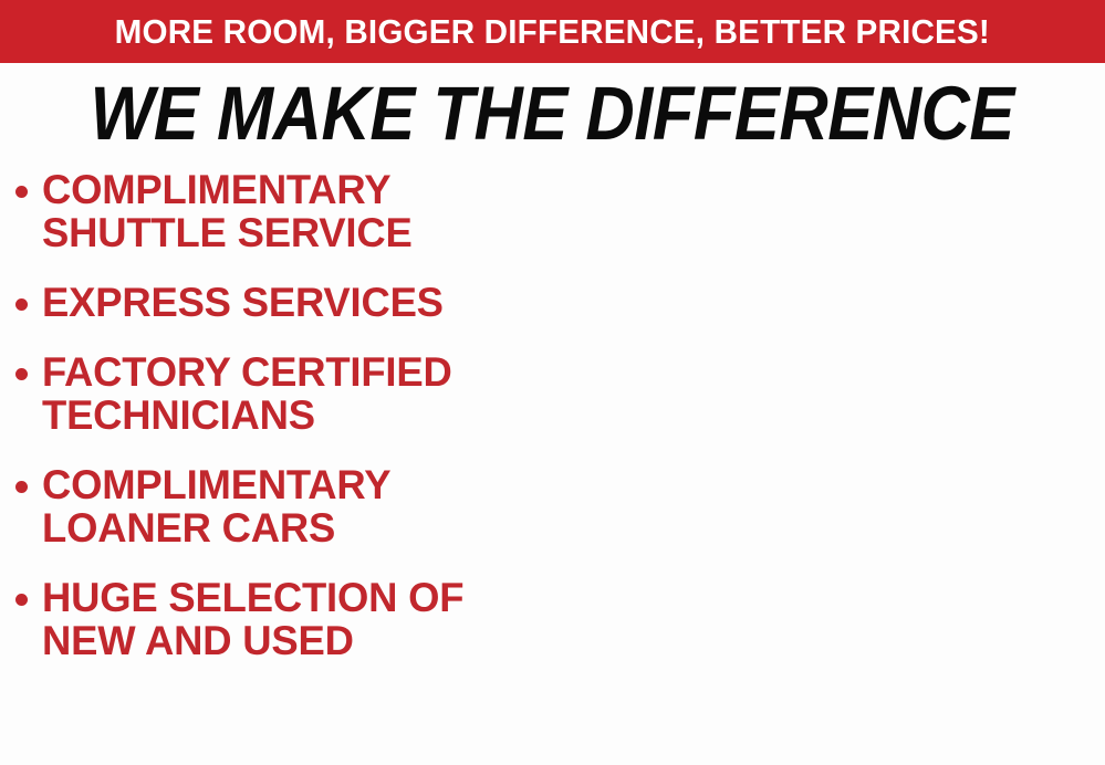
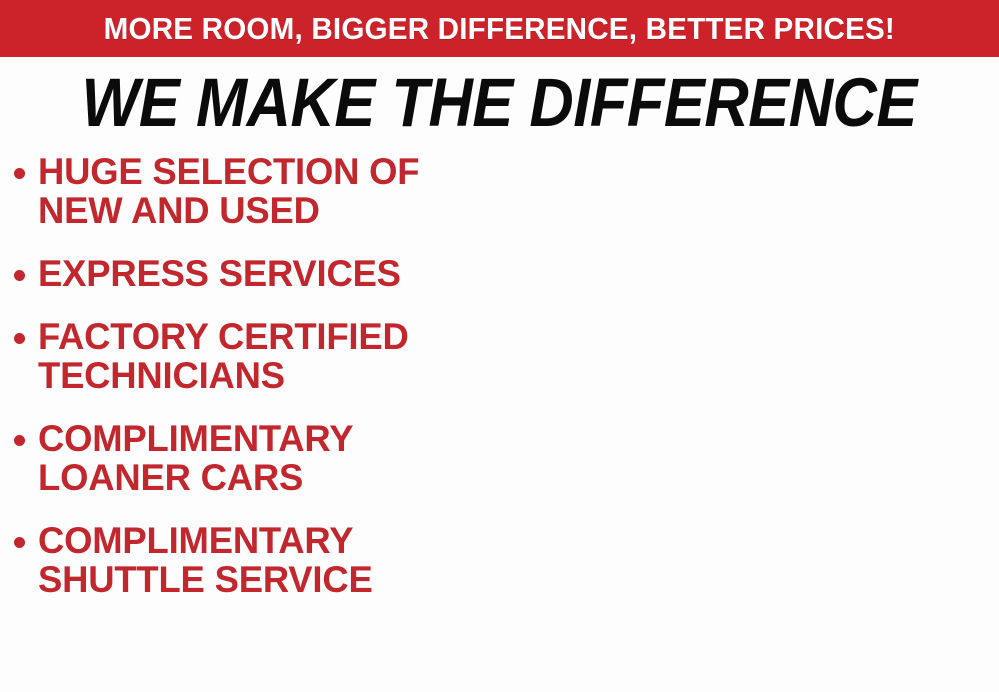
  MORE ROOM, BIGGER DIFFERENCE, BETTER PRICES!
  WE MAKE THE DIFFERENCE
- COMPLIMENTARY SHUTTLE SERVICE
+ HUGE SELECTION OF NEW AND USED
  EXPRESS SERVICES
  FACTORY CERTIFIED TECHNICIANS
  COMPLIMENTARY LOANER CARS
- HUGE SELECTION OF NEW AND USED
+ COMPLIMENTARY SHUTTLE SERVICE
